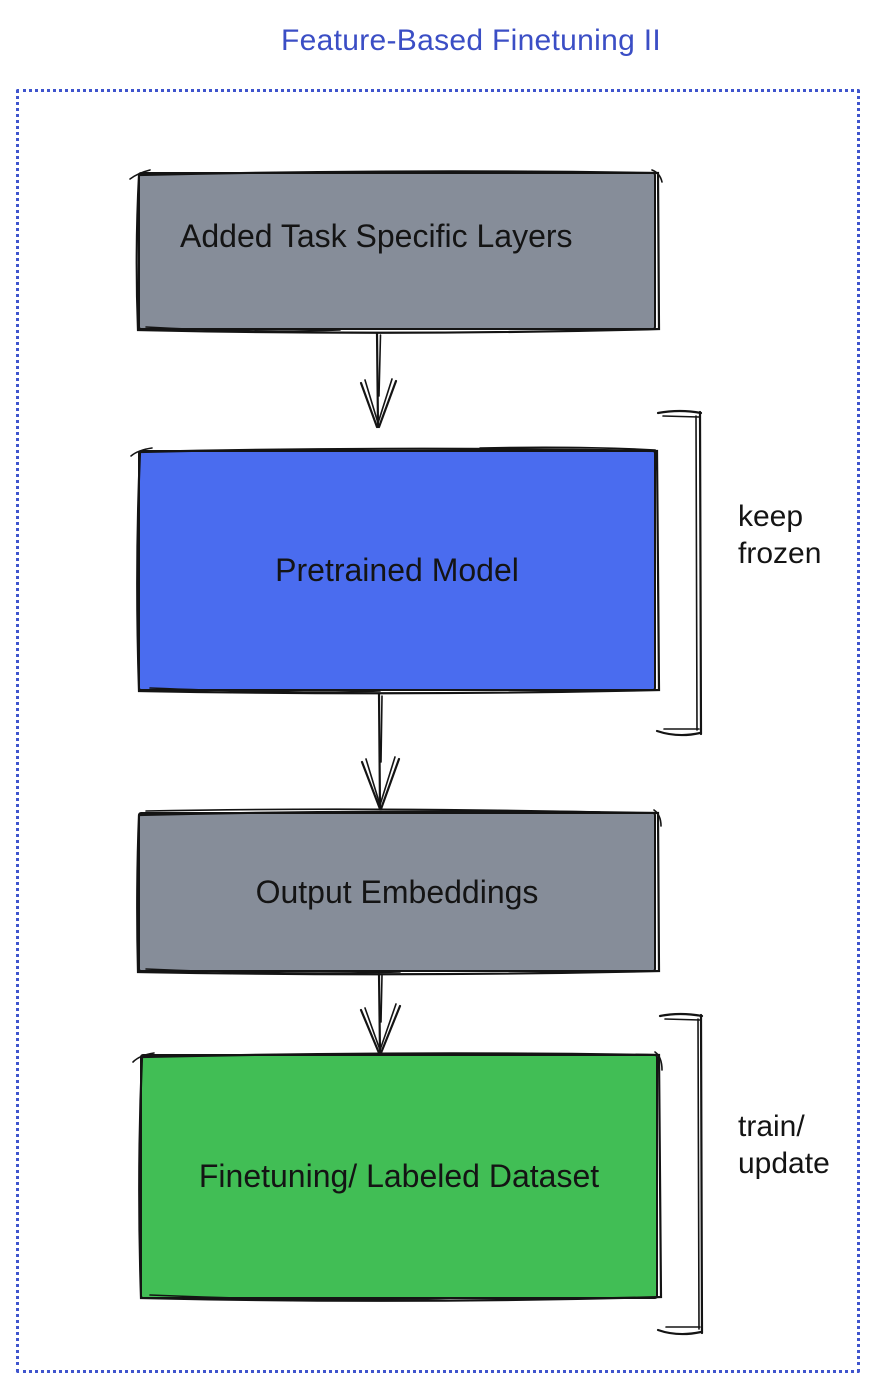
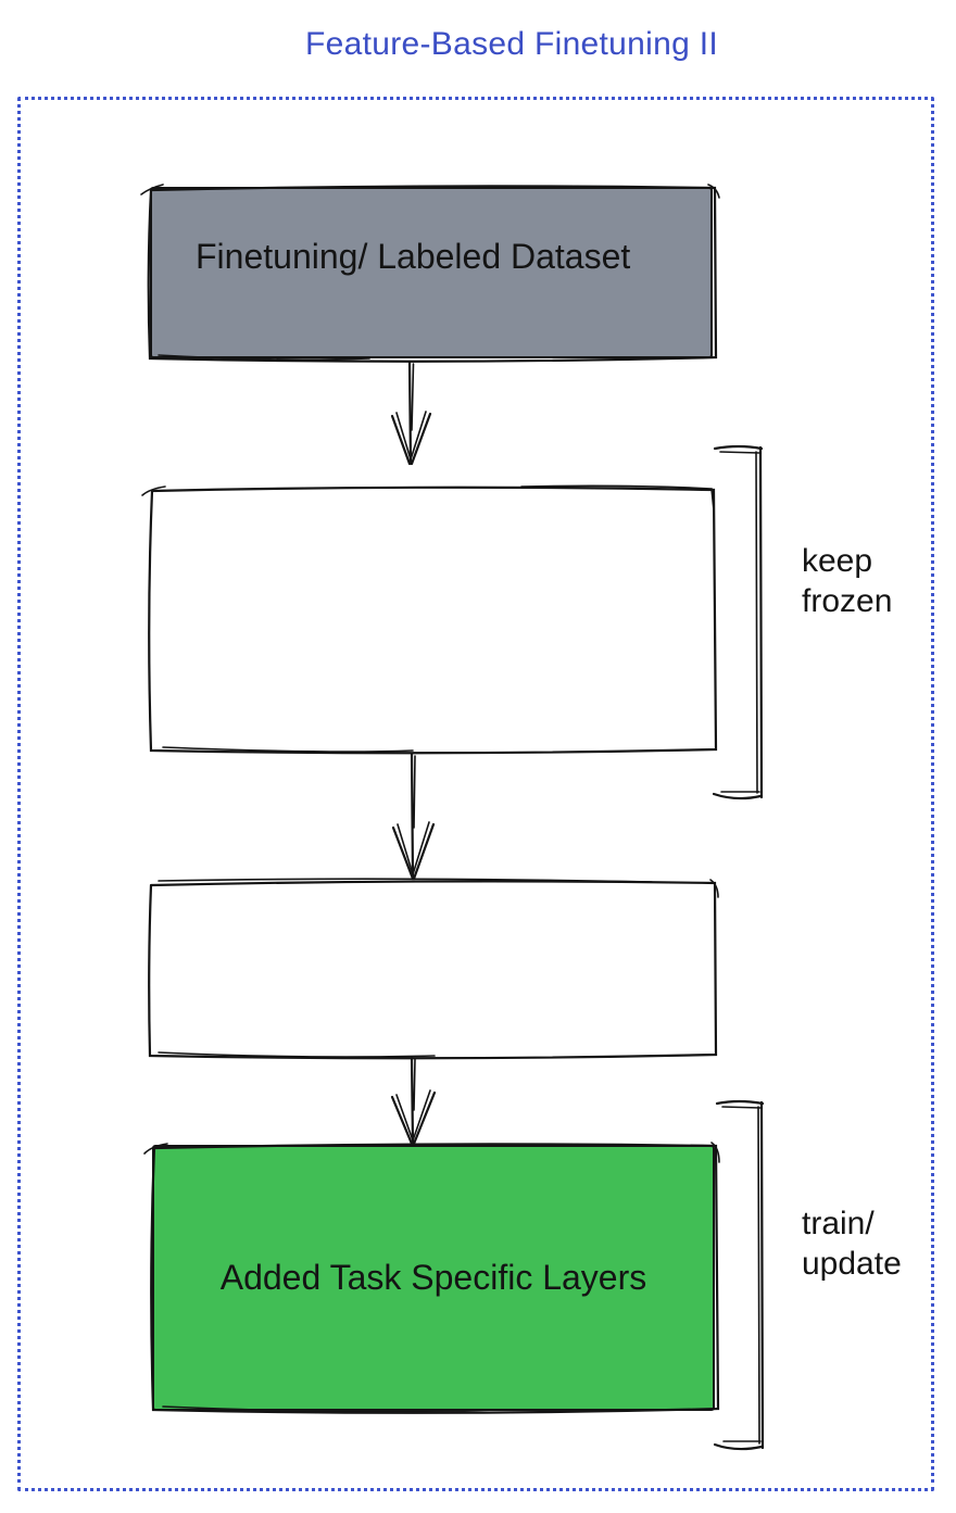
  Feature-Based Finetuning II
- Added Task Specific Layers
+ Finetuning/ Labeled Dataset
- Pretrained Model
- Output Embeddings
- Finetuning/ Labeled Dataset
+ Added Task Specific Layers
  keep
  frozen
  train/
  update
